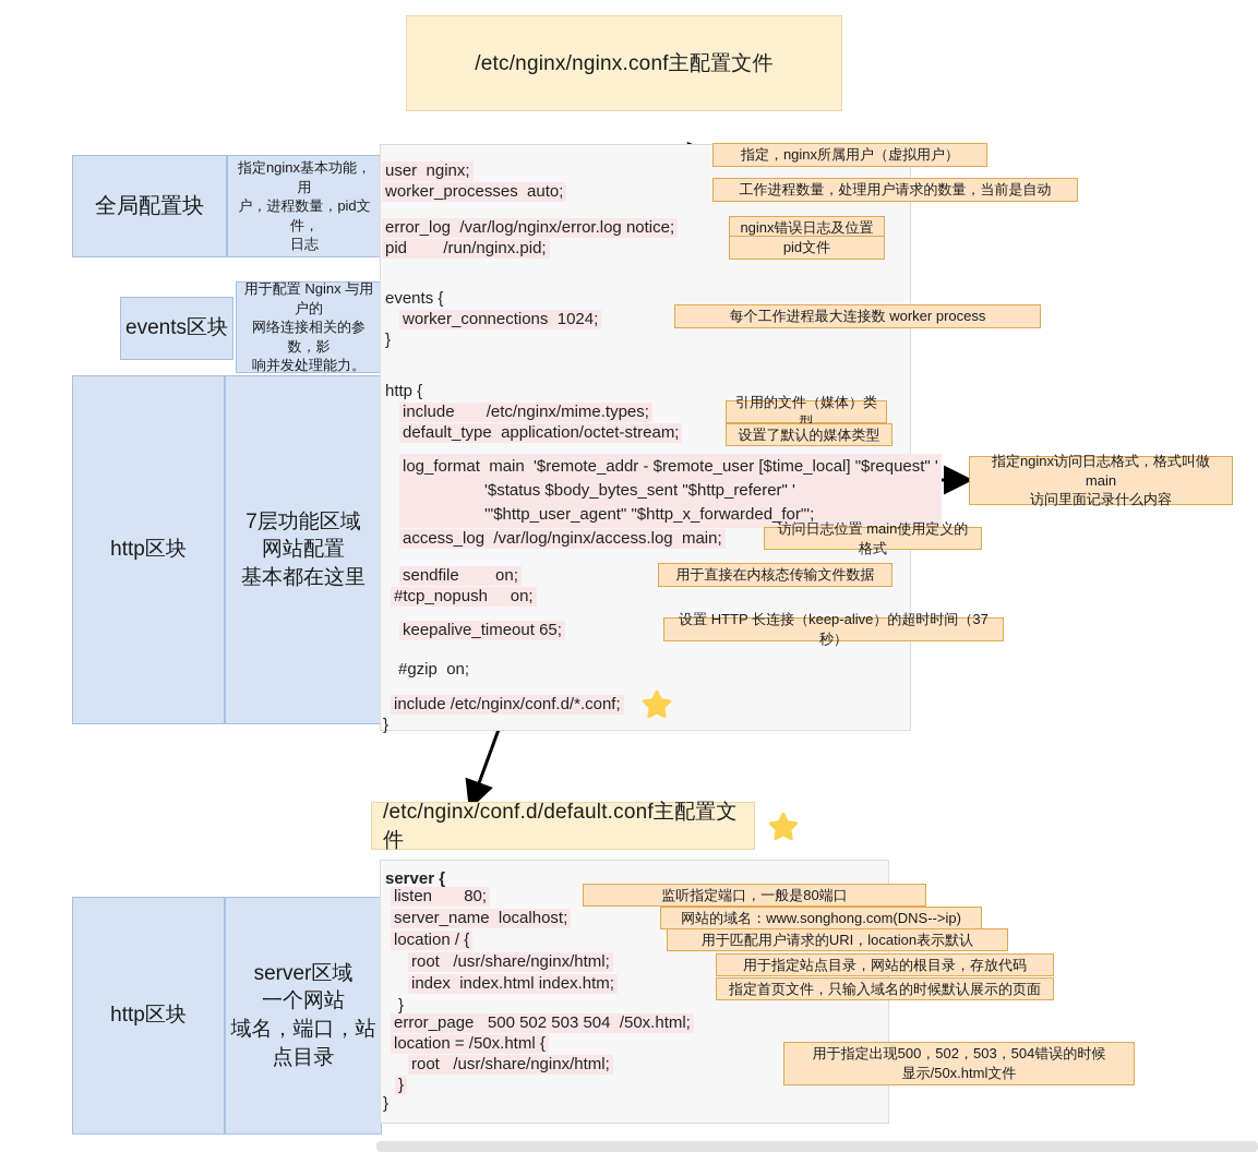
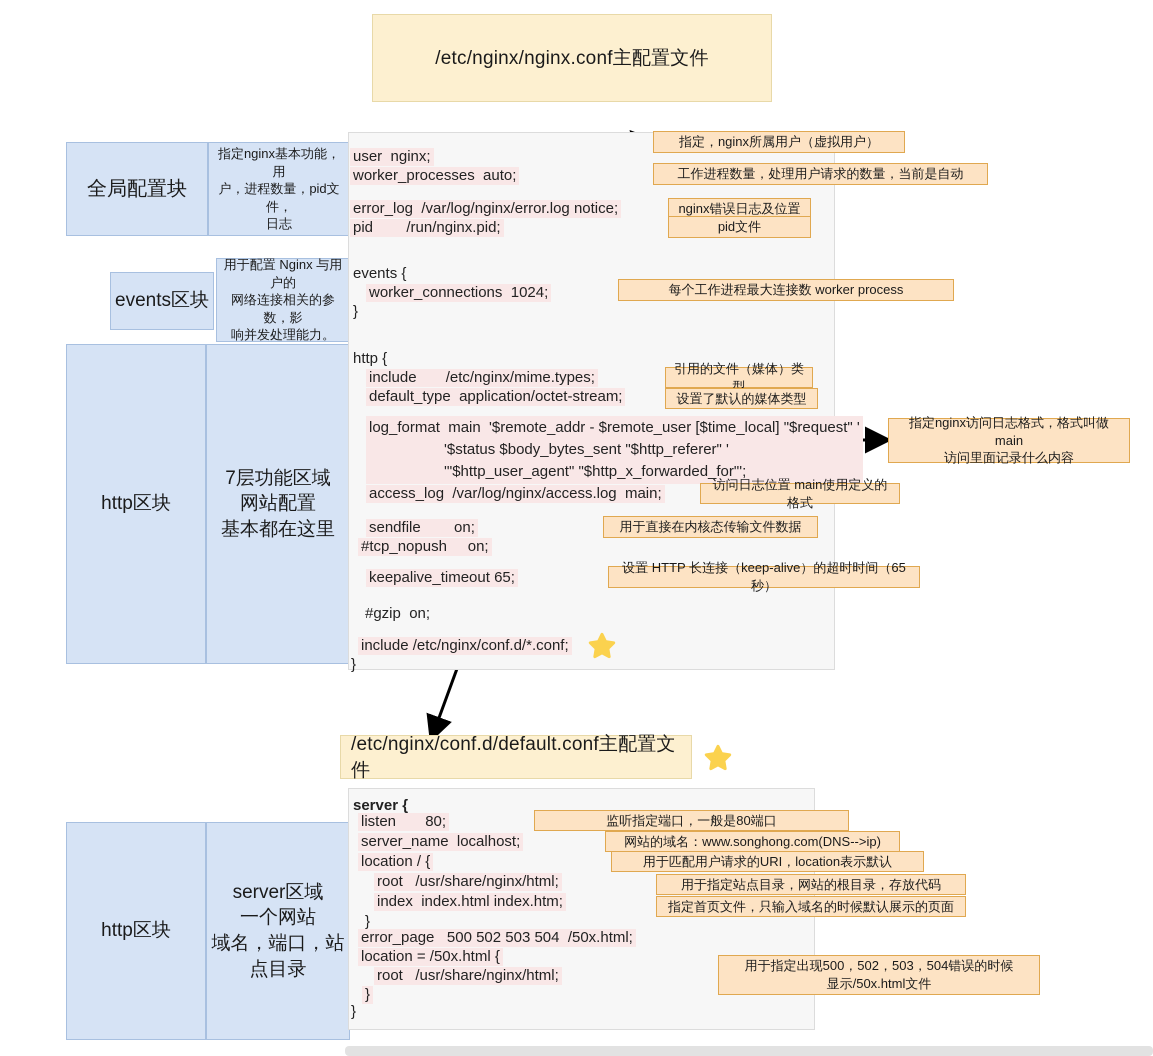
  /etc/nginx/nginx.conf主配置文件
  全局配置块
  指定nginx基本功能，用
  户，进程数量，pid文件，
  日志
  events区块
  用于配置 Nginx 与用户的
  网络连接相关的参数，影
  响并发处理能力。
  http区块
  7层功能区域
  网站配置
  基本都在这里
  http区块
  server区域
  一个网站
  域名，端口，站
  点目录
  user nginx;
  worker_processes auto;
  error_log /var/log/nginx/error.log notice;
  pid /run/nginx.pid;
  events {
  worker_connections 1024;
  }
  http {
  include /etc/nginx/mime.types;
  default_type application/octet-stream;
  log_format main '$remote_addr - $remote_user [$time_local] "$request" '
  '$status $body_bytes_sent "$http_referer" '
  '"$http_user_agent" "$http_x_forwarded_for"';
  access_log /var/log/nginx/access.log main;
  sendfile on;
  #tcp_nopush on;
  keepalive_timeout 65;
  #gzip on;
  include /etc/nginx/conf.d/*.conf;
  }
  指定，nginx所属用户（虚拟用户）
  工作进程数量，处理用户请求的数量，当前是自动
  nginx错误日志及位置
  pid文件
  每个工作进程最大连接数 worker process
  引用的文件（媒体）类型
  设置了默认的媒体类型
  指定nginx访问日志格式，格式叫做main
  访问里面记录什么内容
  访问日志位置 main使用定义的格式
  用于直接在内核态传输文件数据
- 设置 HTTP 长连接（keep-alive）的超时时间（37 秒）
+ 设置 HTTP 长连接（keep-alive）的超时时间（65 秒）
  /etc/nginx/conf.d/default.conf主配置文件
  server {
  listen 80;
  server_name localhost;
  location / {
  root /usr/share/nginx/html;
  index index.html index.htm;
  }
  error_page 500 502 503 504 /50x.html;
  location = /50x.html {
  root /usr/share/nginx/html;
  }
  }
  监听指定端口，一般是80端口
  网站的域名：www.songhong.com(DNS-->ip)
  用于匹配用户请求的URI，location表示默认
  用于指定站点目录，网站的根目录，存放代码
  指定首页文件，只输入域名的时候默认展示的页面
  用于指定出现500，502，503，504错误的时候
  显示/50x.html文件
